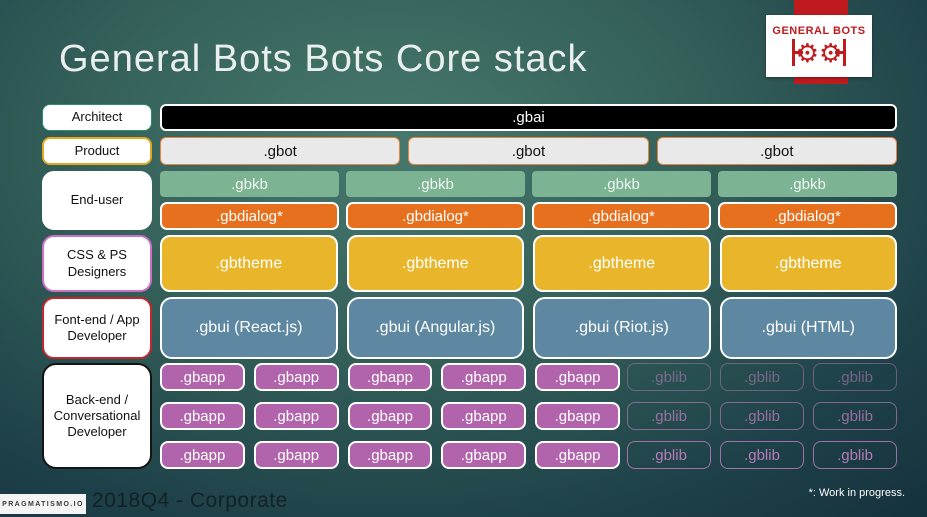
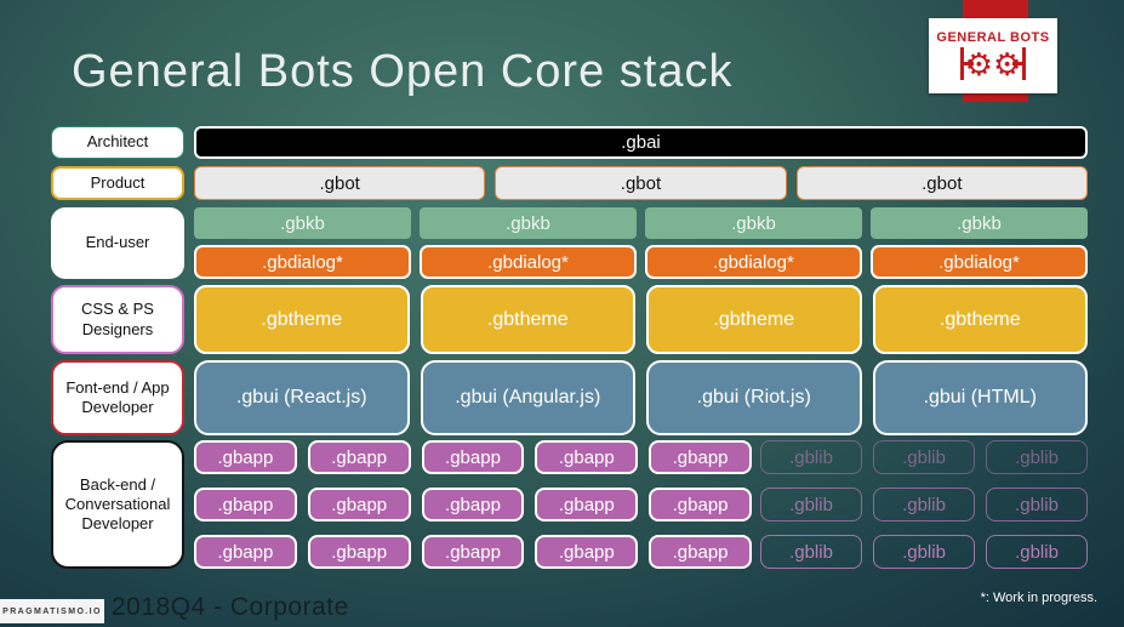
- General Bots Bots Core stack
+ General Bots Open Core stack
  GENERAL BOTS
  ⚙
  ⚙
  Architect
  Product
  End-user
  CSS & PS Designers
  Font-end / App Developer
  Back-end / Conversational Developer
  .gbai
  .gbot
  .gbot
  .gbot
  .gbkb
  .gbkb
  .gbkb
  .gbkb
  .gbdialog*
  .gbdialog*
  .gbdialog*
  .gbdialog*
  .gbtheme
  .gbtheme
  .gbtheme
  .gbtheme
  .gbui (React.js)
  .gbui (Angular.js)
  .gbui (Riot.js)
  .gbui (HTML)
  .gbapp
  .gbapp
  .gbapp
  .gbapp
  .gbapp
  .gblib
  .gblib
  .gblib
  .gbapp
  .gbapp
  .gbapp
  .gbapp
  .gbapp
  .gblib
  .gblib
  .gblib
  .gbapp
  .gbapp
  .gbapp
  .gbapp
  .gbapp
  .gblib
  .gblib
  .gblib
  2018Q4 - Corporate
  *: Work in progress.
